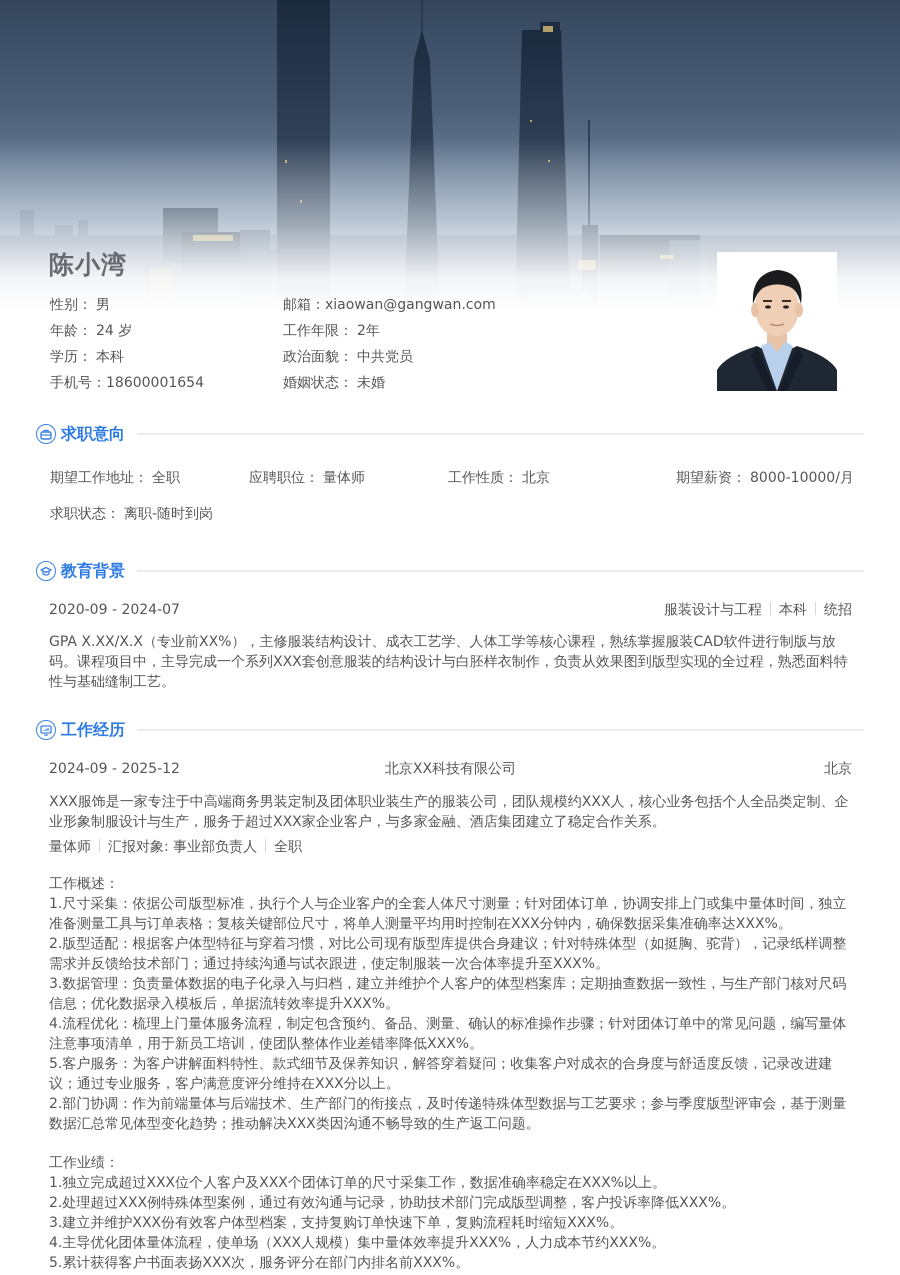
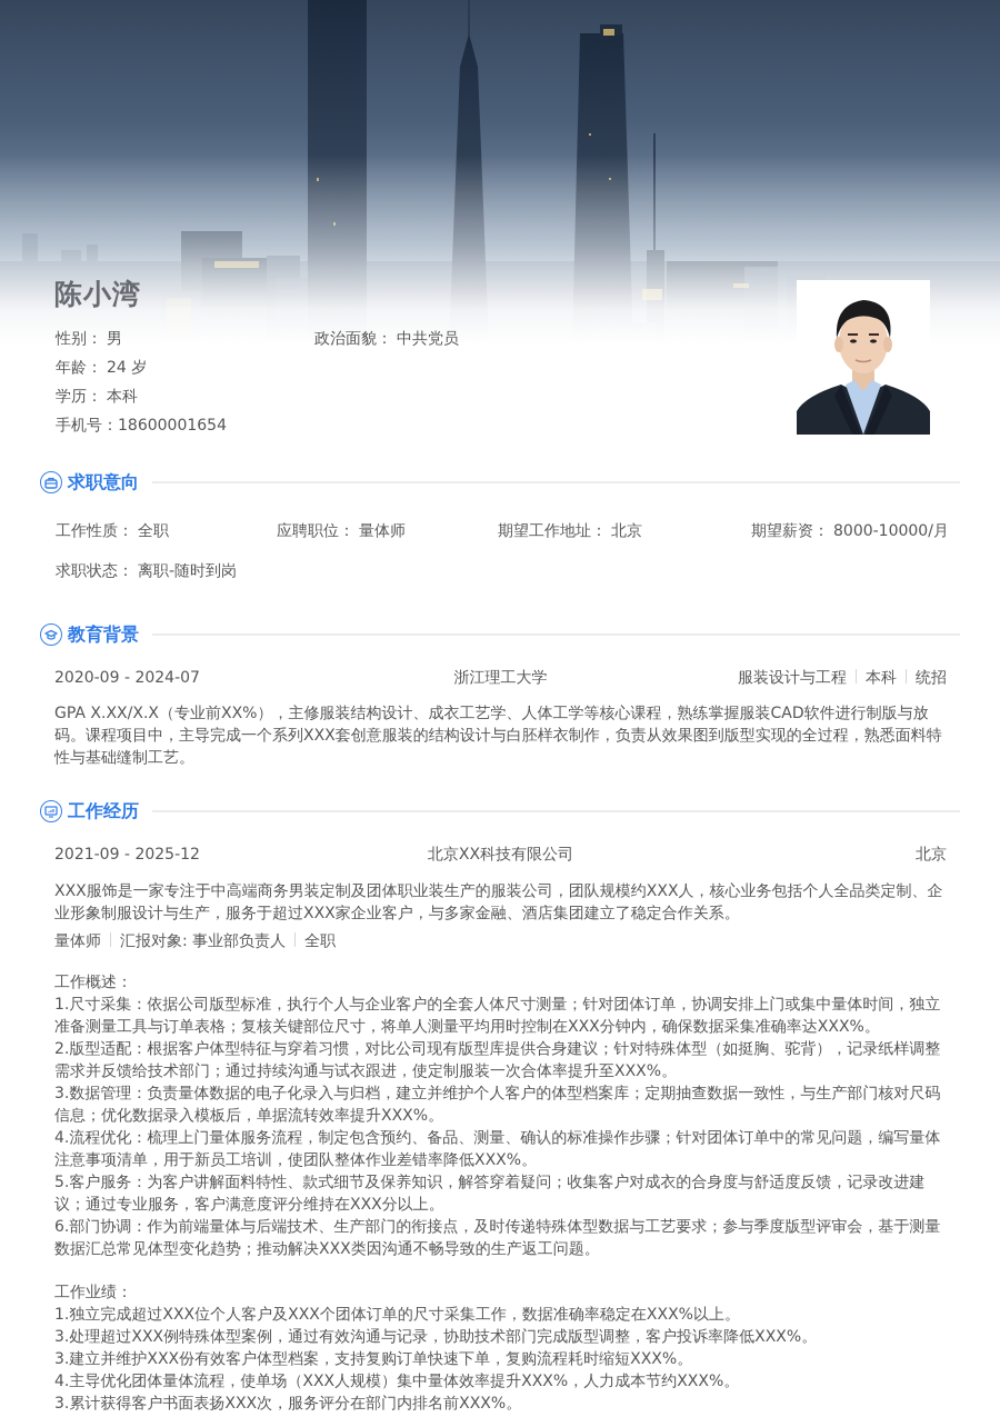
  陈小湾
  性别： 男
  年龄： 24 岁
  学历： 本科
  手机号：18600001654
- 邮箱：xiaowan@gangwan.com
- 工作年限： 2年
  政治面貌： 中共党员
- 婚姻状态： 未婚
  求职意向
- 期望工作地址： 全职
+ 工作性质： 全职
  应聘职位： 量体师
- 工作性质： 北京
+ 期望工作地址： 北京
  期望薪资： 8000-10000/月
  求职状态： 离职-随时到岗
  教育背景
  2020-09 - 2024-07
+ 浙江理工大学
  服装设计与工程 本科 统招
  GPA X.XX/X.X（专业前XX%），主修服装结构设计、成衣工艺学、人体工学等核心课程，熟练掌握服装CAD软件进行制版与放码。课程项目中，主导完成一个系列XXX套创意服装的结构设计与白胚样衣制作，负责从效果图到版型实现的全过程，熟悉面料特性与基础缝制工艺。
  工作经历
- 2024-09 - 2025-12
+ 2021-09 - 2025-12
  北京XX科技有限公司
  北京
  XXX服饰是一家专注于中高端商务男装定制及团体职业装生产的服装公司，团队规模约XXX人，核心业务包括个人全品类定制、企业形象制服设计与生产，服务于超过XXX家企业客户，与多家金融、酒店集团建立了稳定合作关系。
  量体师 汇报对象: 事业部负责人 全职
  工作概述：
  1.尺寸采集：依据公司版型标准，执行个人与企业客户的全套人体尺寸测量；针对团体订单，协调安排上门或集中量体时间，独立准备测量工具与订单表格；复核关键部位尺寸，将单人测量平均用时控制在XXX分钟内，确保数据采集准确率达XXX%。
  2.版型适配：根据客户体型特征与穿着习惯，对比公司现有版型库提供合身建议；针对特殊体型（如挺胸、驼背），记录纸样调整需求并反馈给技术部门；通过持续沟通与试衣跟进，使定制服装一次合体率提升至XXX%。
  3.数据管理：负责量体数据的电子化录入与归档，建立并维护个人客户的体型档案库；定期抽查数据一致性，与生产部门核对尺码信息；优化数据录入模板后，单据流转效率提升XXX%。
  4.流程优化：梳理上门量体服务流程，制定包含预约、备品、测量、确认的标准操作步骤；针对团体订单中的常见问题，编写量体注意事项清单，用于新员工培训，使团队整体作业差错率降低XXX%。
  5.客户服务：为客户讲解面料特性、款式细节及保养知识，解答穿着疑问；收集客户对成衣的合身度与舒适度反馈，记录改进建议；通过专业服务，客户满意度评分维持在XXX分以上。
- 2.部门协调：作为前端量体与后端技术、生产部门的衔接点，及时传递特殊体型数据与工艺要求；参与季度版型评审会，基于测量数据汇总常见体型变化趋势；推动解决XXX类因沟通不畅导致的生产返工问题。
+ 6.部门协调：作为前端量体与后端技术、生产部门的衔接点，及时传递特殊体型数据与工艺要求；参与季度版型评审会，基于测量数据汇总常见体型变化趋势；推动解决XXX类因沟通不畅导致的生产返工问题。
  工作业绩：
  1.独立完成超过XXX位个人客户及XXX个团体订单的尺寸采集工作，数据准确率稳定在XXX%以上。
- 2.处理超过XXX例特殊体型案例，通过有效沟通与记录，协助技术部门完成版型调整，客户投诉率降低XXX%。
+ 3.处理超过XXX例特殊体型案例，通过有效沟通与记录，协助技术部门完成版型调整，客户投诉率降低XXX%。
  3.建立并维护XXX份有效客户体型档案，支持复购订单快速下单，复购流程耗时缩短XXX%。
  4.主导优化团体量体流程，使单场（XXX人规模）集中量体效率提升XXX%，人力成本节约XXX%。
- 5.累计获得客户书面表扬XXX次，服务评分在部门内排名前XXX%。
+ 3.累计获得客户书面表扬XXX次，服务评分在部门内排名前XXX%。
